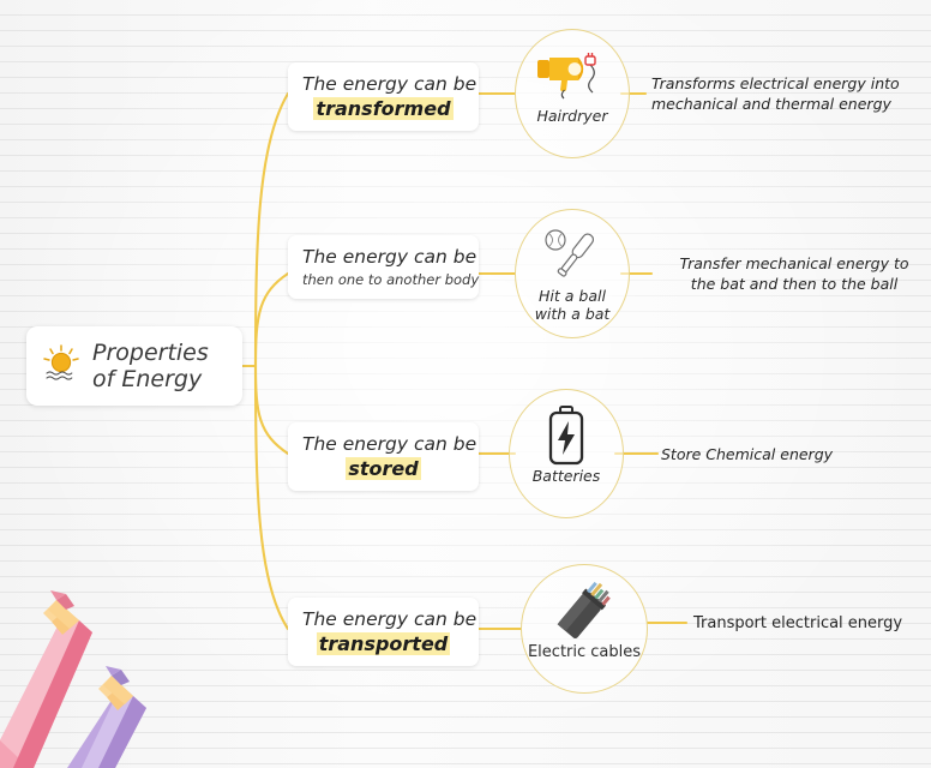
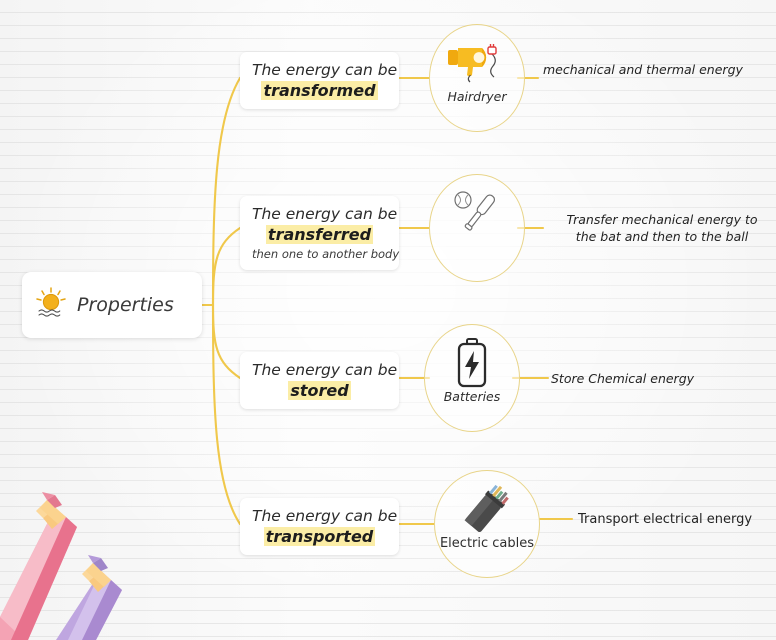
  Properties
- of Energy
  The energy can be
  transformed
  The energy can be
+ transferred
  then one to another body
  The energy can be
  stored
  The energy can be
  transported
  Hairdryer
- Hit a ball
- with a bat
  Batteries
  Electric cables
- Transforms electrical energy into
  mechanical and thermal energy
  Transfer mechanical energy to
  the bat and then to the ball
  Store Chemical energy
  Transport electrical energy
